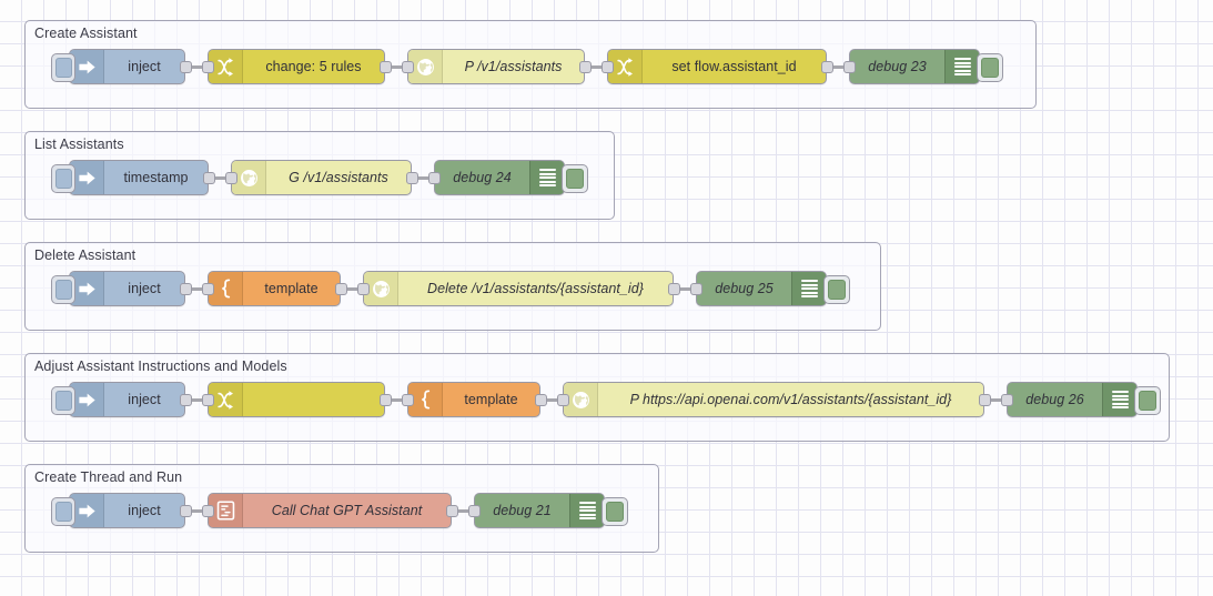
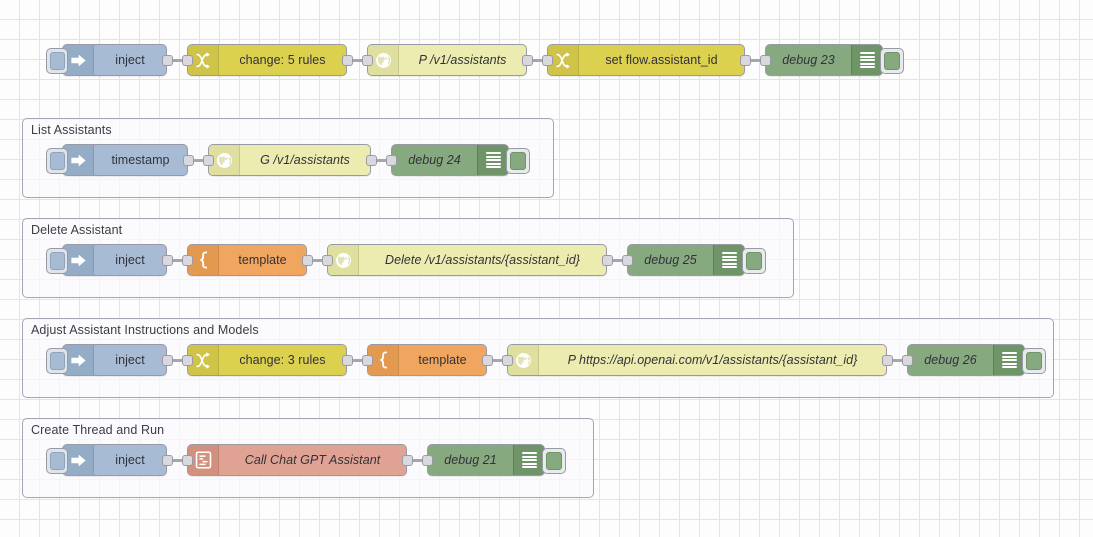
- Create Assistant
  inject
  change: 5 rules
  P /v1/assistants
  set flow.assistant_id
  debug 23
  List Assistants
  timestamp
  G /v1/assistants
  debug 24
  Delete Assistant
  inject
  template
  Delete /v1/assistants/{assistant_id}
  debug 25
  Adjust Assistant Instructions and Models
  inject
+ change: 3 rules
  template
  P https://api.openai.com/v1/assistants/{assistant_id}
  debug 26
  Create Thread and Run
  inject
  Call Chat GPT Assistant
  debug 21
